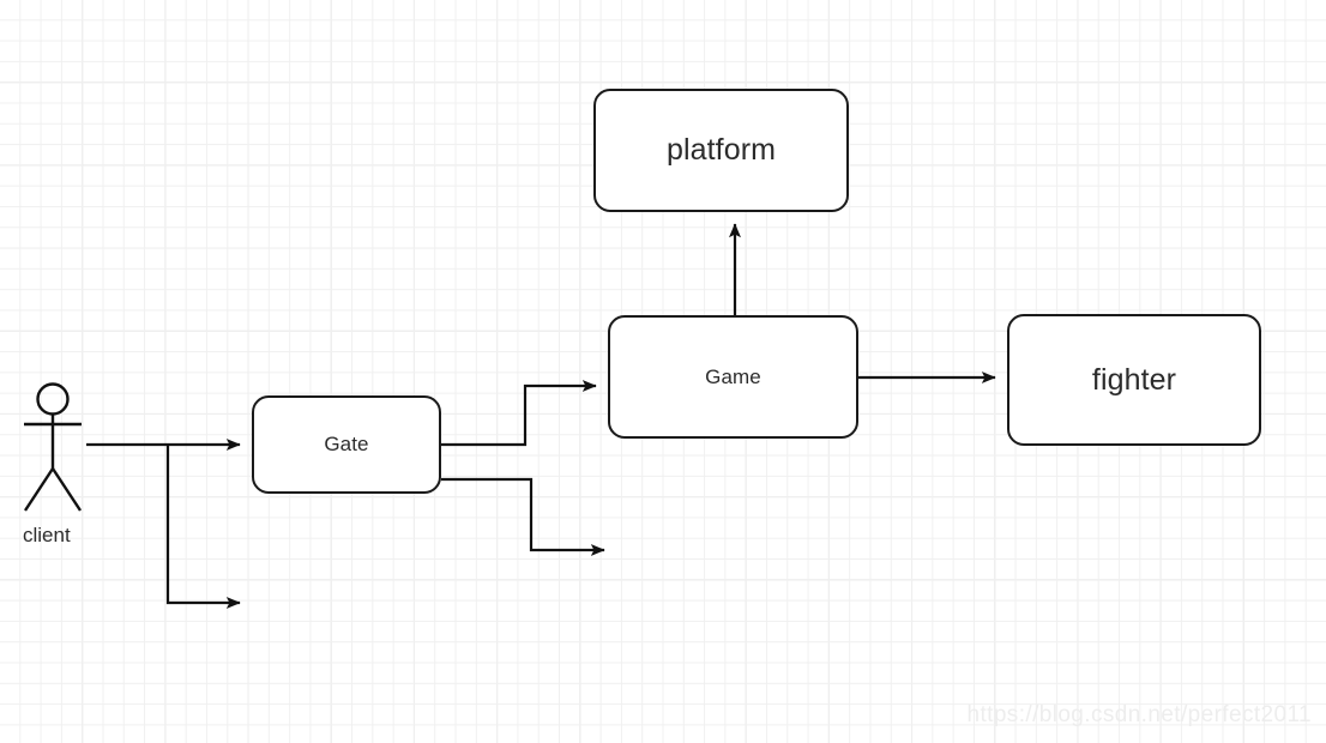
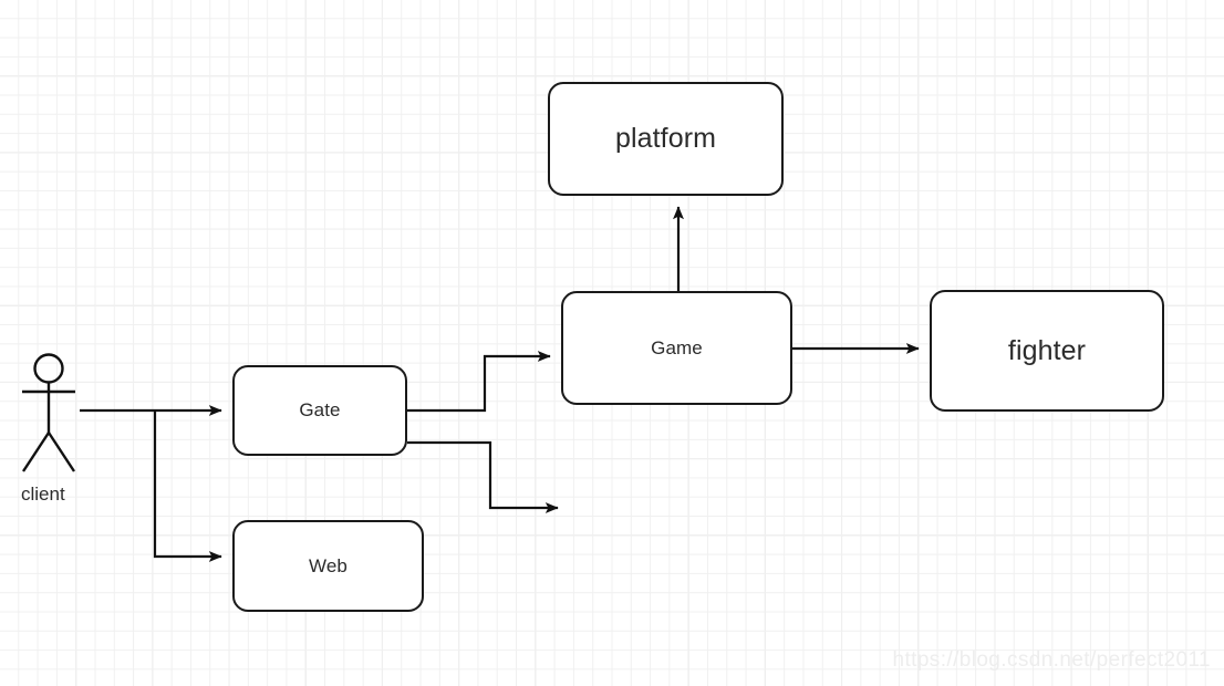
  client
  Gate
+ Web
  Game
  platform
  fighter
